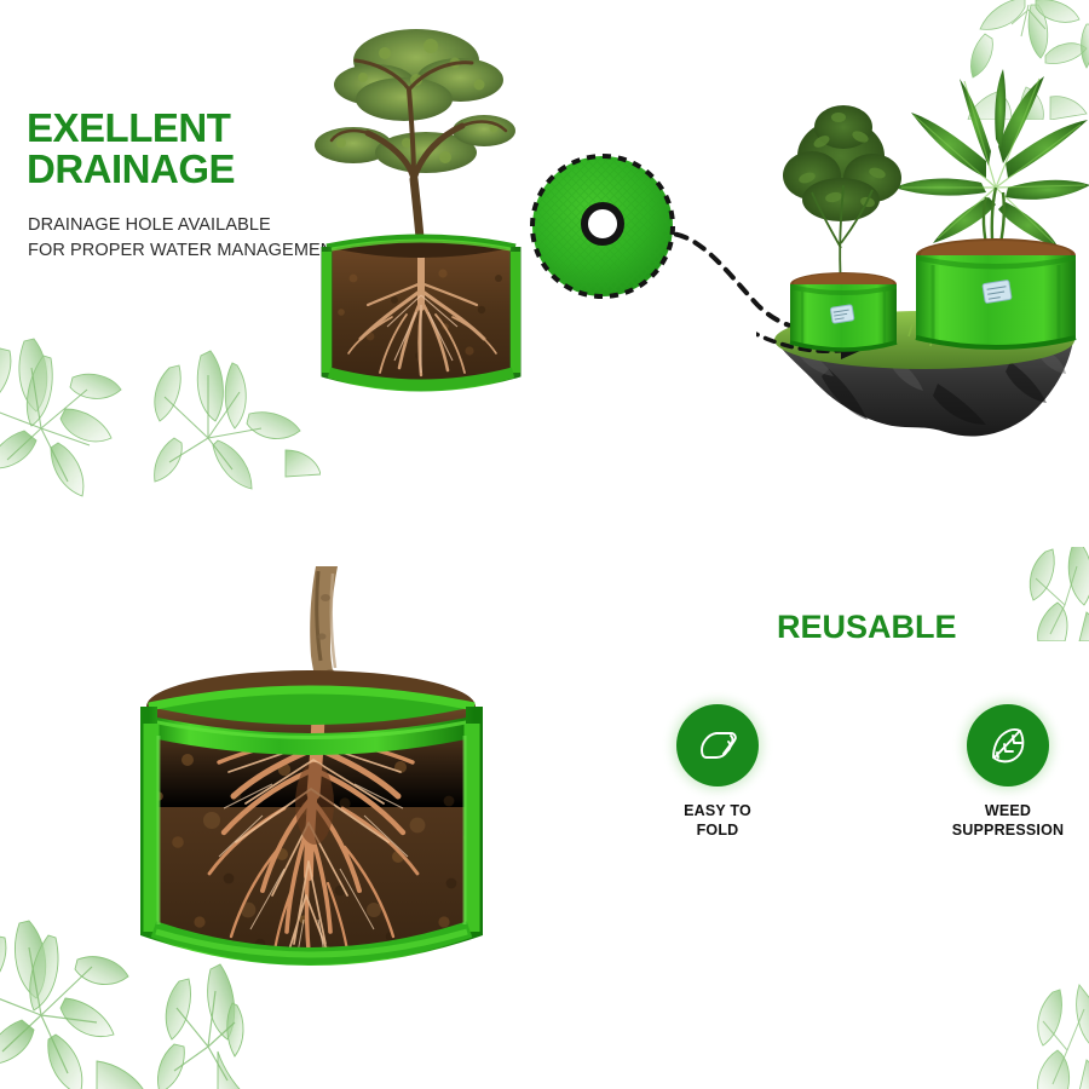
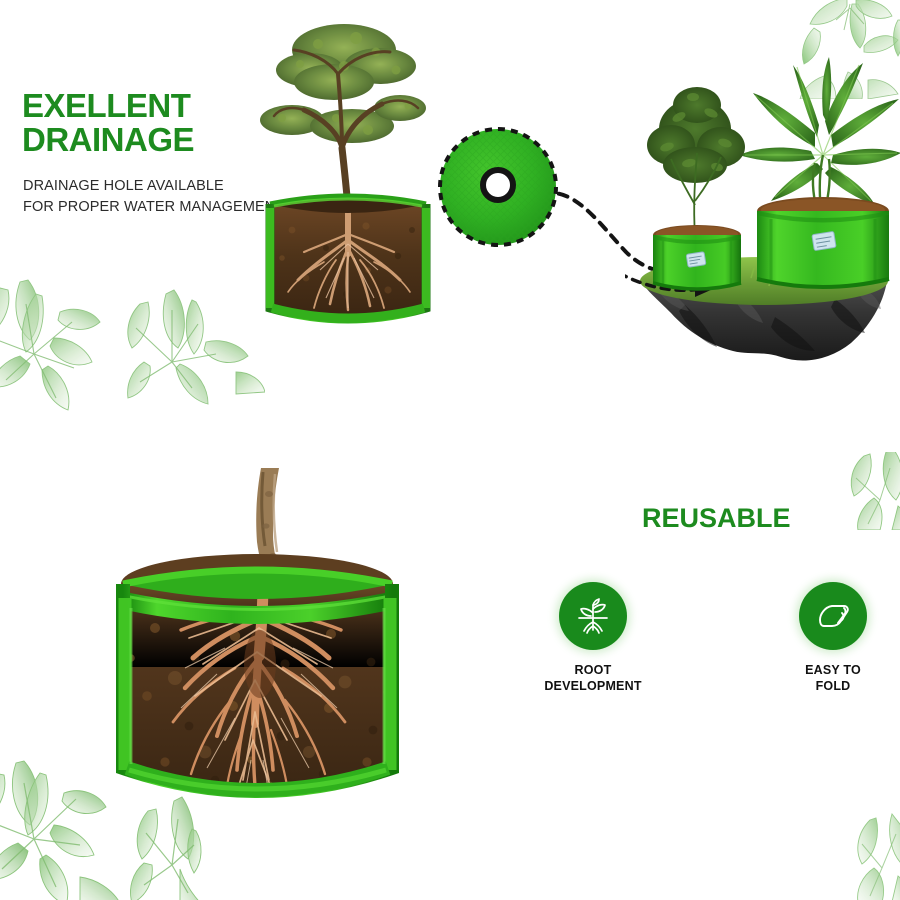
  EXELLENT
  DRAINAGE
  DRAINAGE HOLE AVAILABLE
  FOR PROPER WATER MANAGEME
  REUSABLE
+ ROOT
+ DEVELOPMENT
  EASY TO
  FOLD
- WEED
- SUPPRESSION
